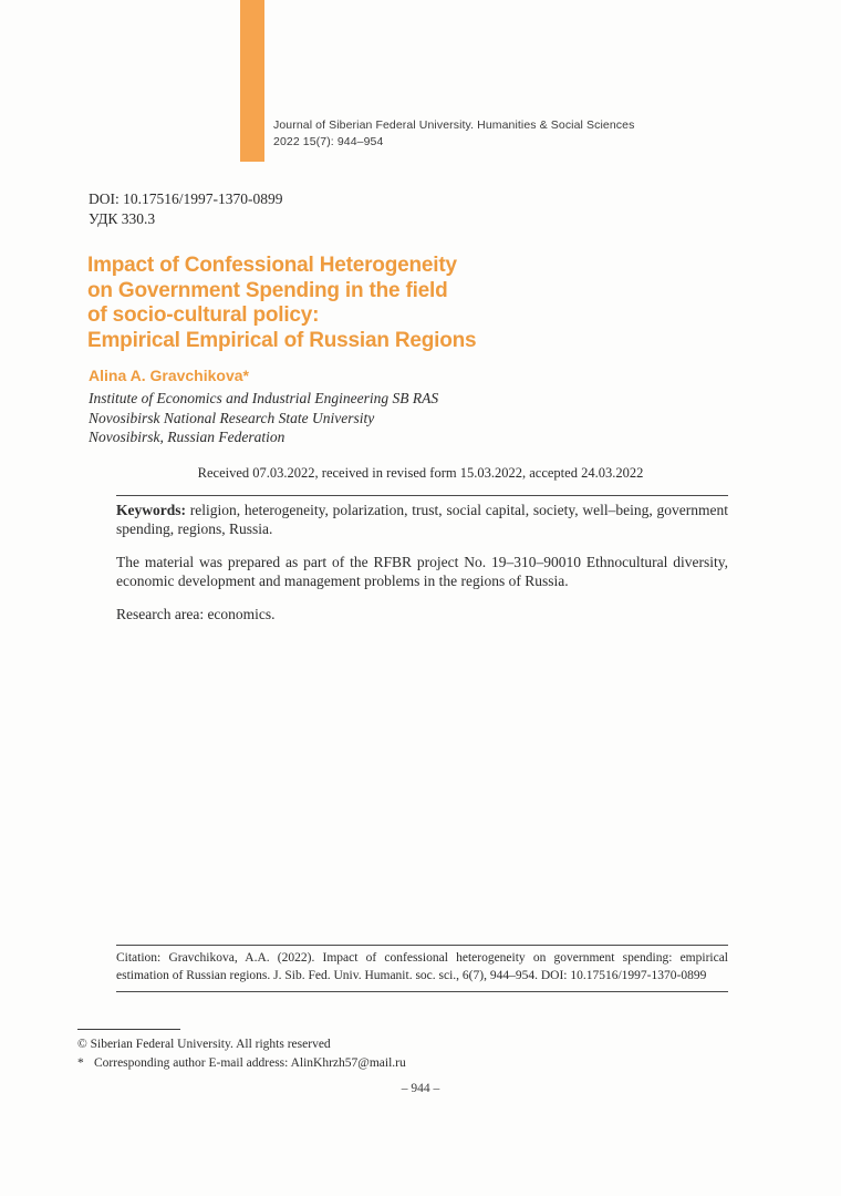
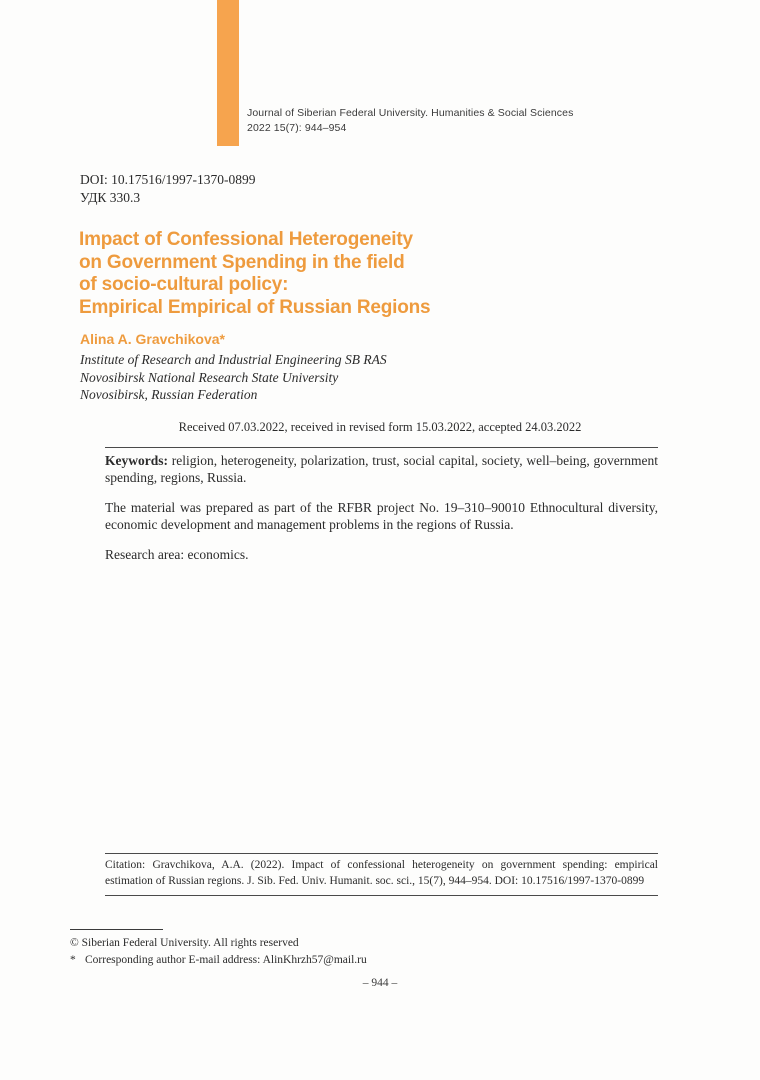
  Journal of Siberian Federal University. Humanities & Social Sciences
  2022 15(7): 944–954
  DOI: 10.17516/1997-1370-0899
  УДК 330.3
  Impact of Confessional Heterogeneity
  on Government Spending in the field
  of socio-cultural policy:
  Empirical Empirical of Russian Regions
  Alina A. Gravchikova*
- Institute of Economics and Industrial Engineering SB RAS
+ Institute of Research and Industrial Engineering SB RAS
  Novosibirsk National Research State University
  Novosibirsk, Russian Federation
  Received 07.03.2022, received in revised form 15.03.2022, accepted 24.03.2022
  Keywords: religion, heterogeneity, polarization, trust, social capital, society, well–being, government spending, regions, Russia.
  The material was prepared as part of the RFBR project No. 19–310–90010 Ethnocultural diversity, economic development and management problems in the regions of Russia.
  Research area: economics.
- Citation: Gravchikova, A.A. (2022). Impact of confessional heterogeneity on government spending: empirical estimation of Russian regions. J. Sib. Fed. Univ. Humanit. soc. sci., 6(7), 944–954. DOI: 10.17516/1997-1370-0899
+ Citation: Gravchikova, A.A. (2022). Impact of confessional heterogeneity on government spending: empirical estimation of Russian regions. J. Sib. Fed. Univ. Humanit. soc. sci., 15(7), 944–954. DOI: 10.17516/1997-1370-0899
  © Siberian Federal University. All rights reserved
  * Corresponding author E-mail address: AlinKhrzh57@mail.ru
  – 944 –
